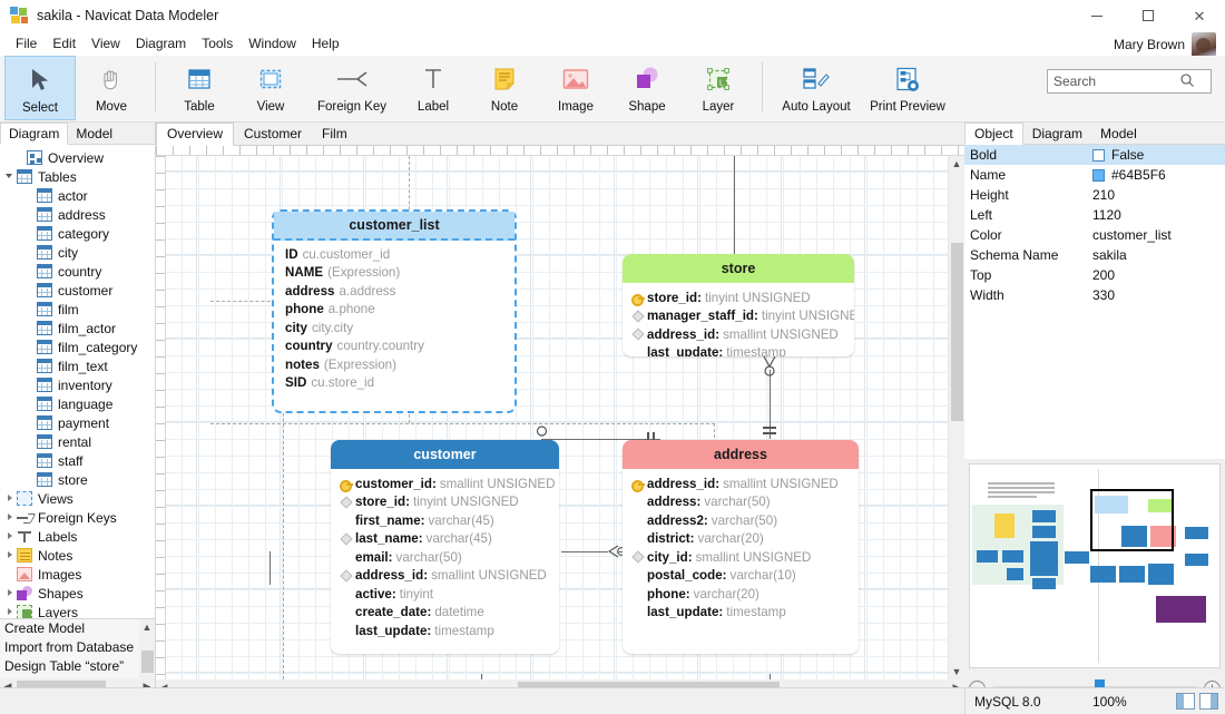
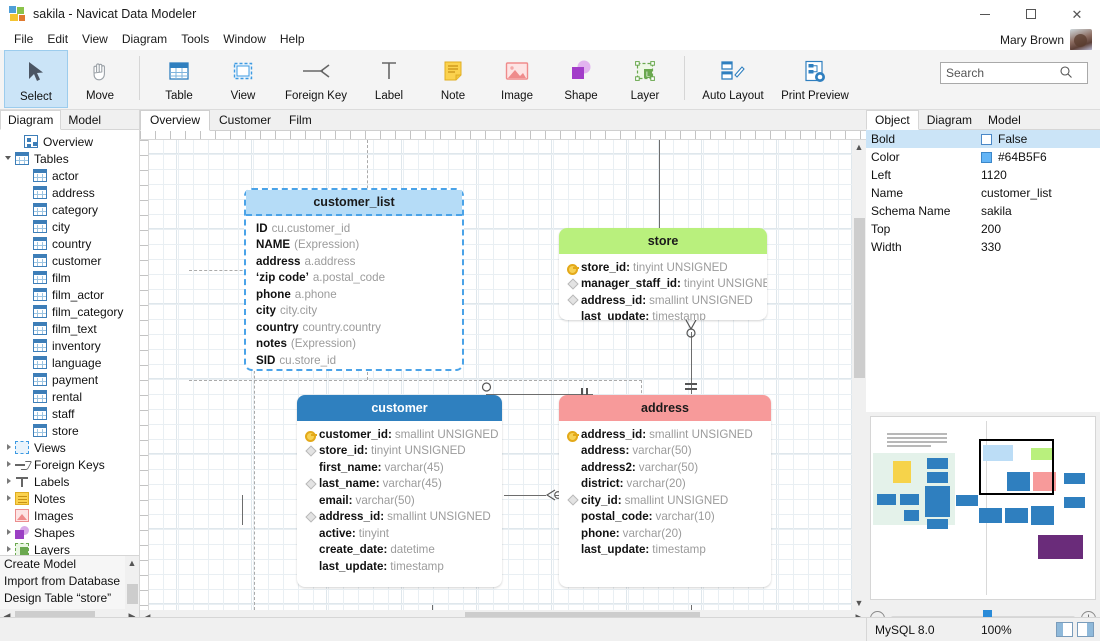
  sakila - Navicat Data Modeler
  ✕
  File
  Edit
  View
  Diagram
  Tools
  Window
  Help
  Mary Brown
  Select
  Move
  Table
  View
  Foreign Key
  Label
  Note
  Image
  Shape
  Layer
  Auto Layout
  Print Preview
  Search
  Diagram
  Model
  Overview
  Tables
  actor
  address
  category
  city
  country
  customer
  film
  film_actor
  film_category
  film_text
  inventory
  language
  payment
  rental
  staff
  store
  Views
  Foreign Keys
  Labels
  Notes
  Images
  Shapes
  Layers
  Create Model
  Import from Database
  Design Table “store”
  ▲
  ◀
  ▶
  Overview
  Customer
  Film
  customer_list
  ID
  cu.customer_id
  NAME
  (Expression)
  address
  a.address
+ ‘zip code’
+ a.postal_code
  phone
  a.phone
  city
  city.city
  country
  country.country
  notes
  (Expression)
  SID
  cu.store_id
  store
  store_id:
  tinyint UNSIGNED
  manager_staff_id:
  tinyint UNSIGNE
  address_id:
  smallint UNSIGNED
  last_update:
  timestamp
  customer
  customer_id:
  smallint UNSIGNED
  store_id:
  tinyint UNSIGNED
  first_name:
  varchar(45)
  last_name:
  varchar(45)
  email:
  varchar(50)
  address_id:
  smallint UNSIGNED
  active:
  tinyint
  create_date:
  datetime
  last_update:
  timestamp
  address
  address_id:
  smallint UNSIGNED
  address:
  varchar(50)
  address2:
  varchar(50)
  district:
  varchar(20)
  city_id:
  smallint UNSIGNED
  postal_code:
  varchar(10)
  phone:
  varchar(20)
  last_update:
  timestamp
  ▲
  ▼
  Object
  Diagram
  Model
  Bold
  False
- Name
+ Color
  #64B5F6
- Height
- 210
  Left
  1120
- Color
+ Name
  customer_list
  Schema Name
  sakila
  Top
  200
  Width
  330
  MySQL 8.0
  100%
